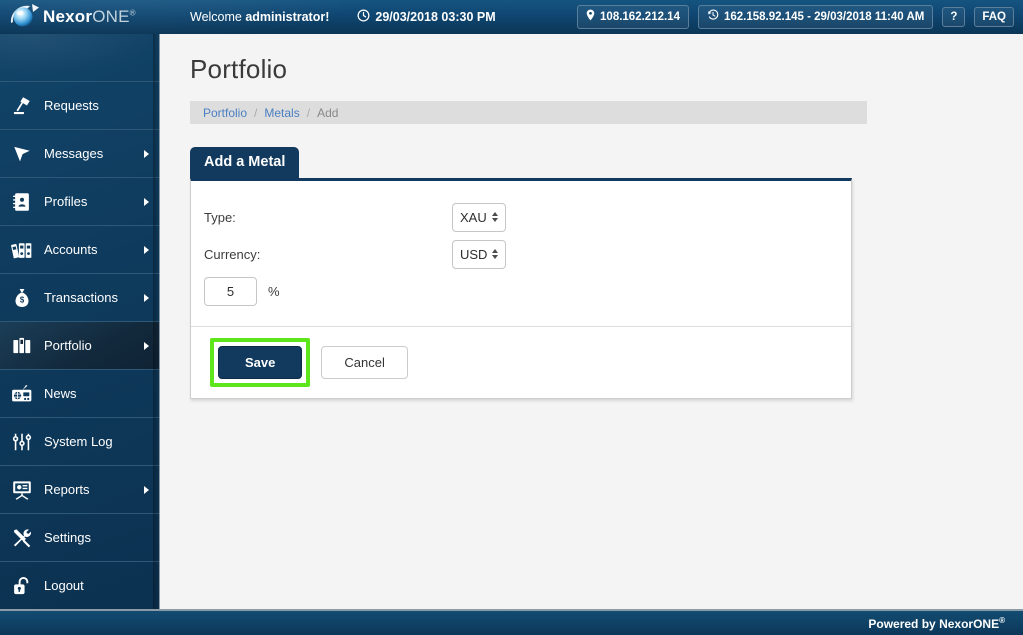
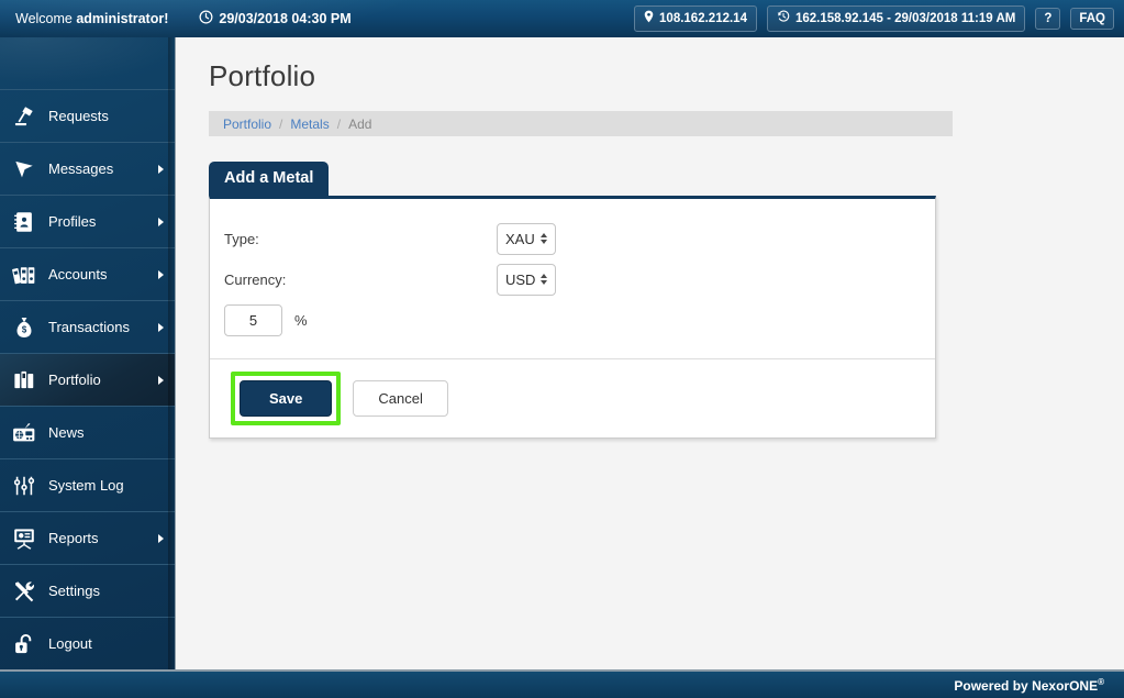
- NexorONE®
  Welcome administrator!
- 29/03/2018 03:30 PM
+ 29/03/2018 04:30 PM
  108.162.212.14
- 162.158.92.145 - 29/03/2018 11:40 AM
+ 162.158.92.145 - 29/03/2018 11:19 AM
  ?
  FAQ
  Requests
  Messages
  Profiles
  Accounts
  $
  Transactions
  Portfolio
  News
  System Log
  Reports
  Settings
  Logout
  Portfolio
  Portfolio
  /
  Metals
  /
  Add
  Add a Metal
  Type:
  XAU
  Currency:
  USD
  5
  %
  Save
  Cancel
  Powered by NexorONE®
